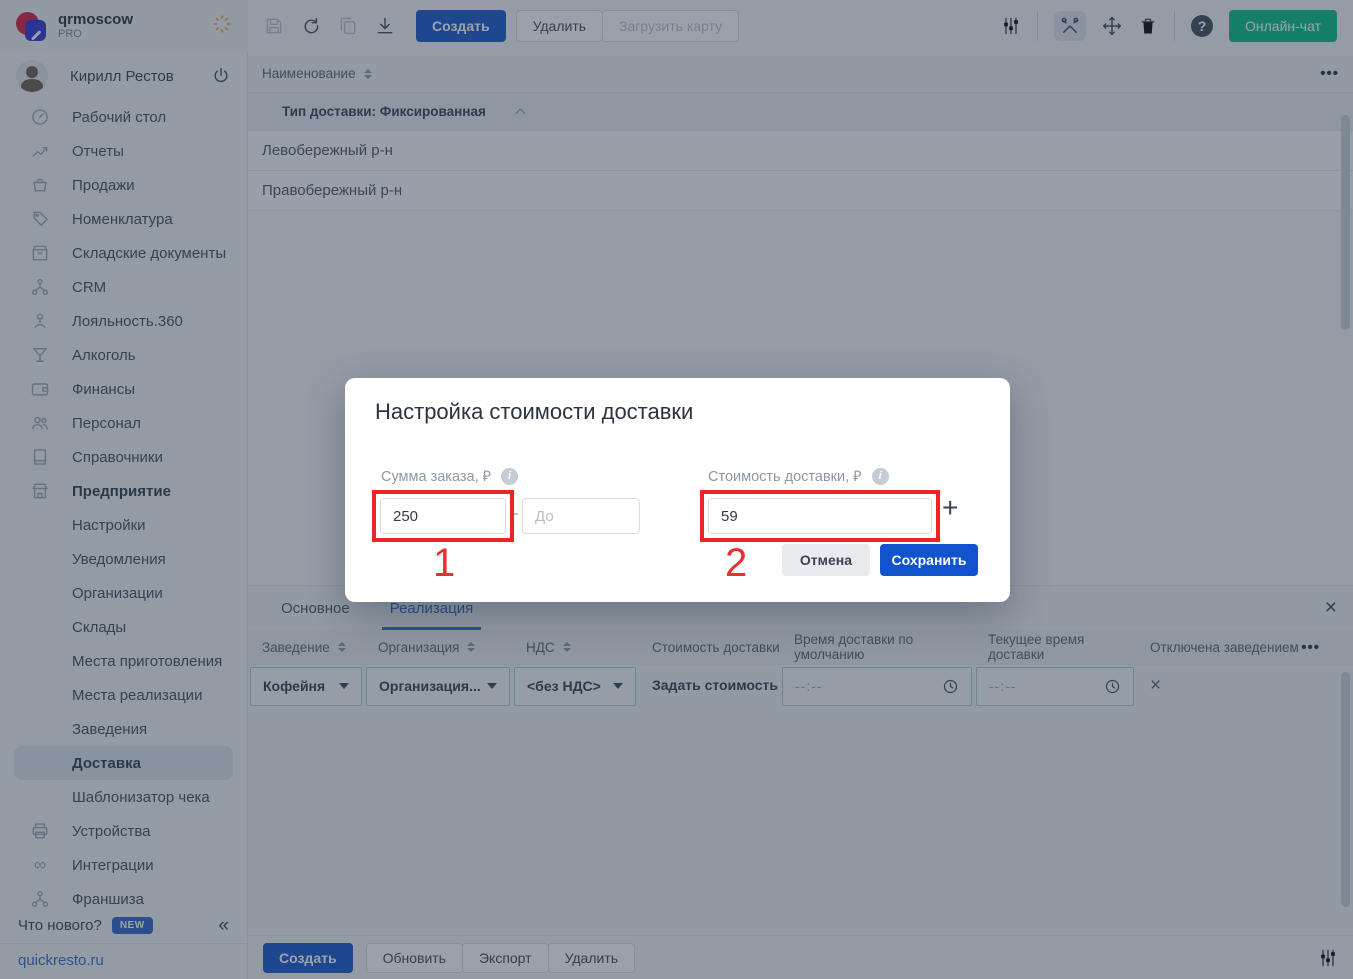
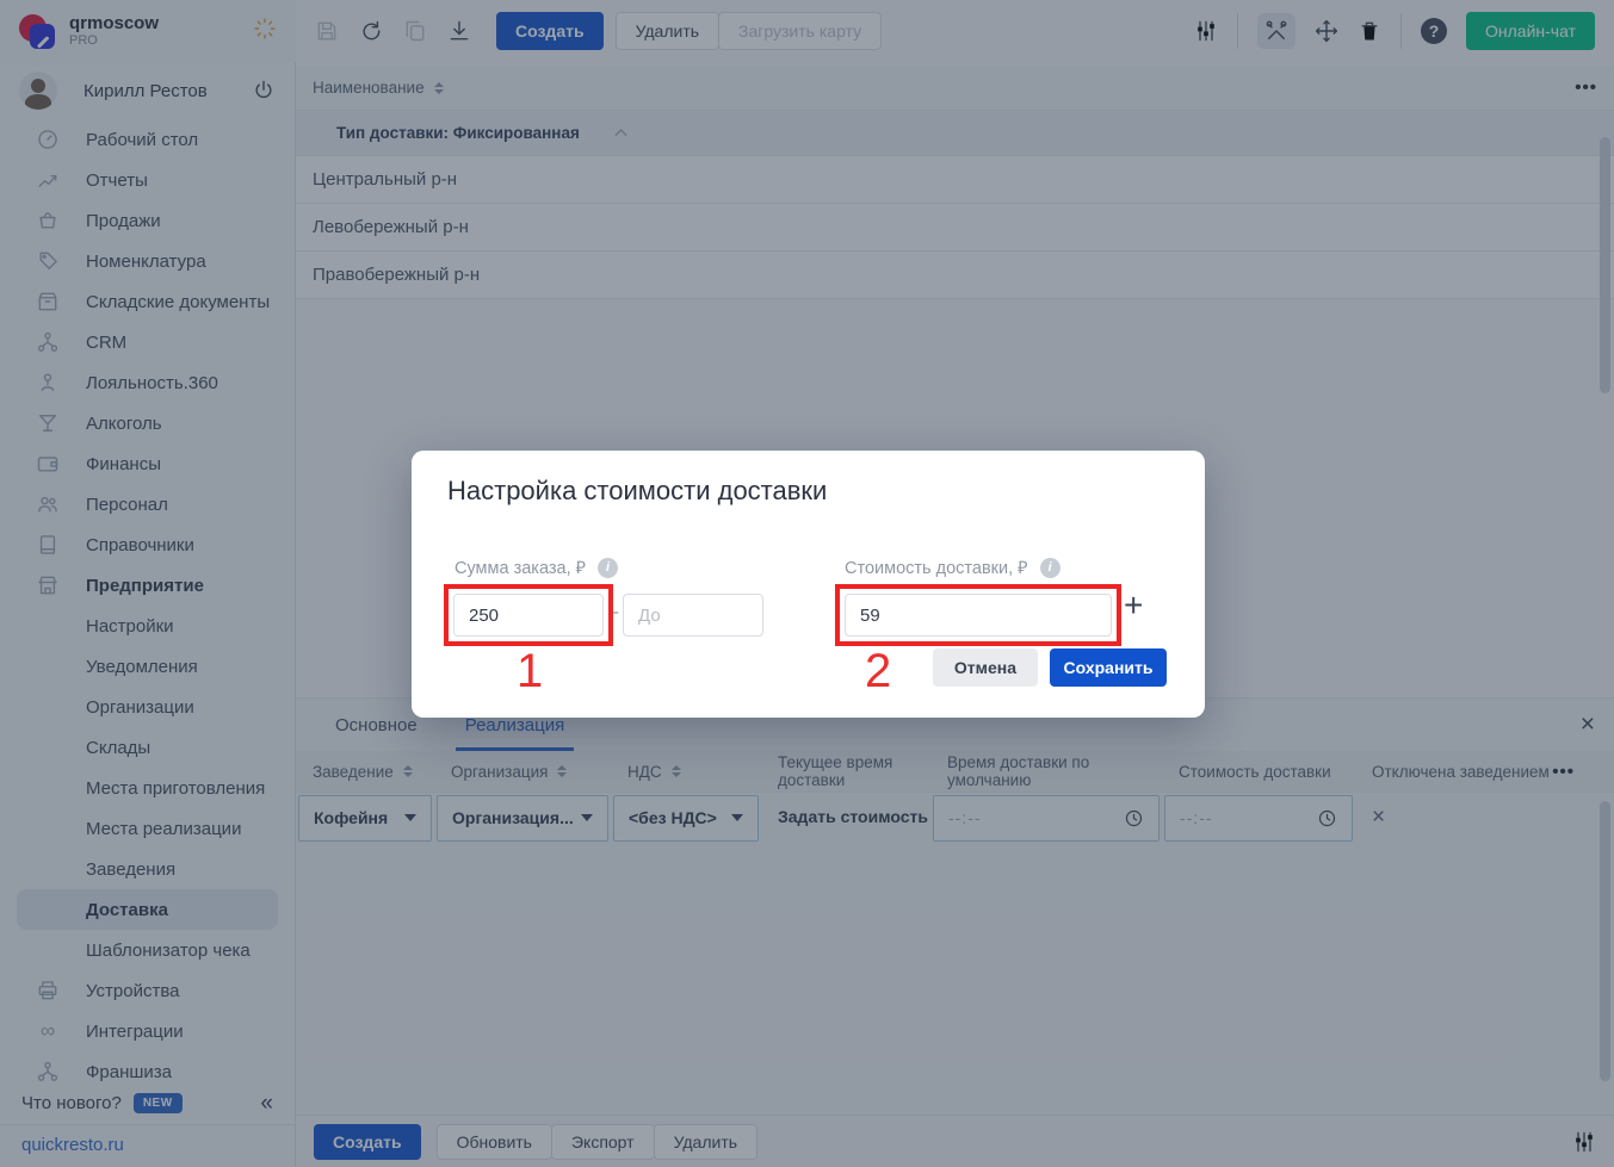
  qrmoscow
  PRO
  Создать
  Удалить
  Загрузить карту
  ?
  Онлайн-чат
  Кирилл Рестов
  Рабочий стол
  Отчеты
  Продажи
  Номенклатура
  Складские документы
  CRM
  Лояльность.360
  Алкоголь
  Финансы
  Персонал
  Справочники
  Предприятие
  Настройки
  Уведомления
  Организации
  Склады
  Места приготовления
  Места реализации
  Заведения
  Доставка
  Шаблонизатор чека
  Устройства
  ∞
  Интеграции
  Франшиза
  Что нового?
  NEW
  «
  quickresto.ru
  Наименование
  •••
  Тип доставки: Фиксированная
+ Центральный р-н
  Левобережный р-н
  Правобережный р-н
  Основное
  Реализация
  ×
  Заведение
  Организация
  НДС
- Стоимость доставки
+ Текущее время доставки
  Время доставки по умолчанию
- Текущее время доставки
+ Стоимость доставки
  Отключена заведением
  •••
  Кофейня
  Организация...
  <без НДС>
  Задать стоимость
  --:--
  --:--
  ×
  Создать
  Обновить
  Экспорт
  Удалить
  Настройка стоимости доставки
  Сумма заказа, ₽
  i
  Стоимость доставки, ₽
  i
  250
  –
  До
  59
  +
  1
  2
  Отмена
  Сохранить
